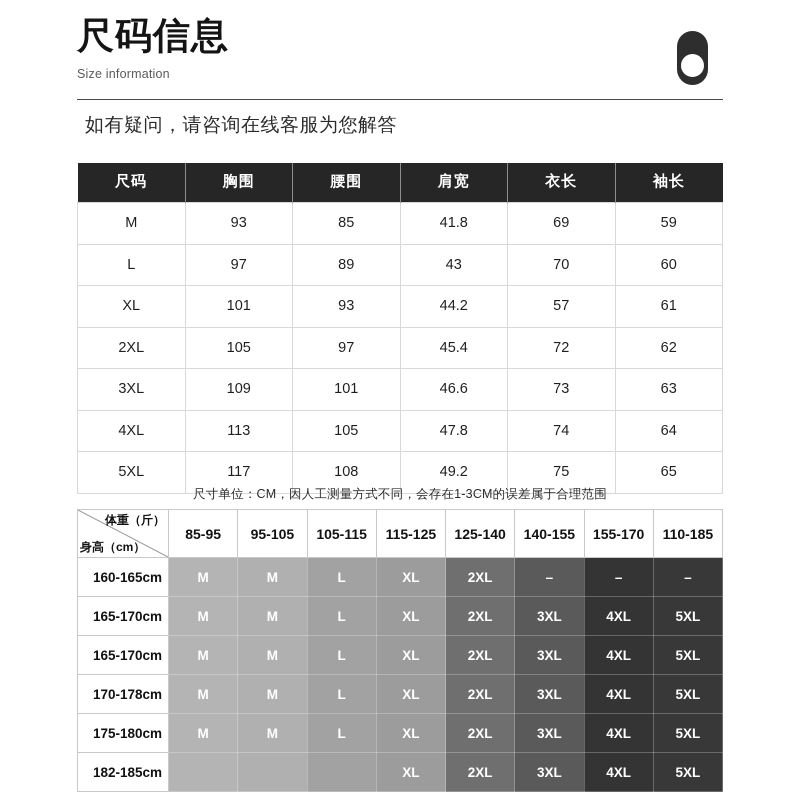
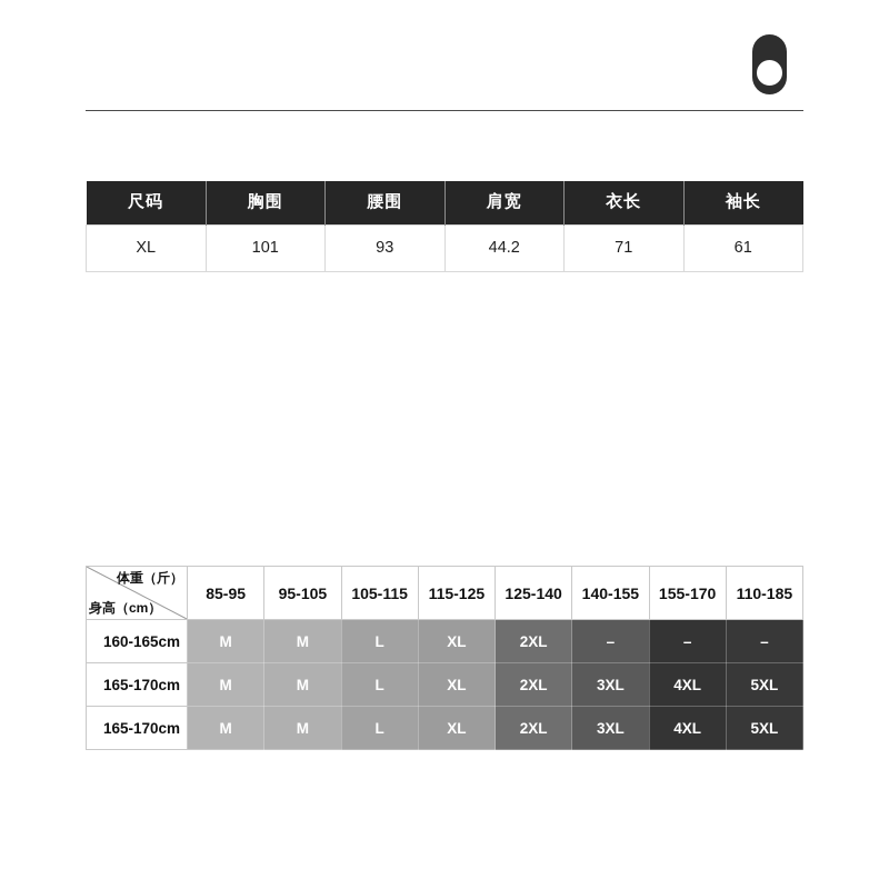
- 尺码信息
- Size information
- 如有疑问，请咨询在线客服为您解答
  尺码	胸围	腰围	肩宽	衣长	袖长
- M	93	85	41.8	69	59
- L	97	89	43	70	60
- XL	101	93	44.2	57	61
+ XL	101	93	44.2	71	61
- 2XL	105	97	45.4	72	62
- 3XL	109	101	46.6	73	63
- 4XL	113	105	47.8	74	64
- 5XL	117	108	49.2	75	65
- 尺寸单位：CM，因人工测量方式不同，会存在1-3CM的误差属于合理范围
  体重（斤） 身高（cm）	85-95	95-105	105-115	115-125	125-140	140-155	155-170	110-185
  160-165cm	M	M	L	XL	2XL	–	–	–
  165-170cm	M	M	L	XL	2XL	3XL	4XL	5XL
  165-170cm	M	M	L	XL	2XL	3XL	4XL	5XL
- 170-178cm	M	M	L	XL	2XL	3XL	4XL	5XL
- 175-180cm	M	M	L	XL	2XL	3XL	4XL	5XL
- 182-185cm				XL	2XL	3XL	4XL	5XL
